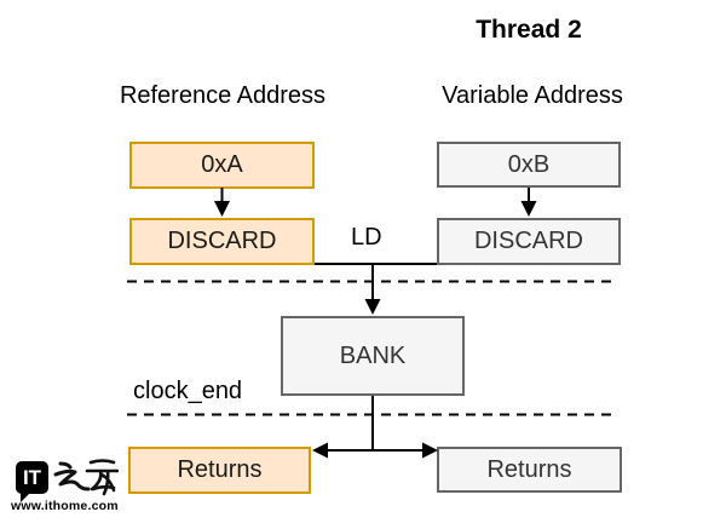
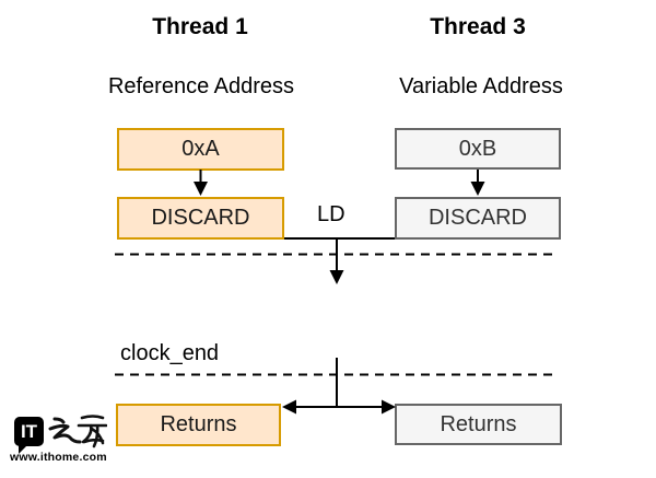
+ Thread 1
- Thread 2
+ Thread 3
  Reference Address
  Variable Address
  0xA
  DISCARD
  Returns
  0xB
  DISCARD
  Returns
- BANK
  LD
  clock_end
  IT
  www.ithome.com
